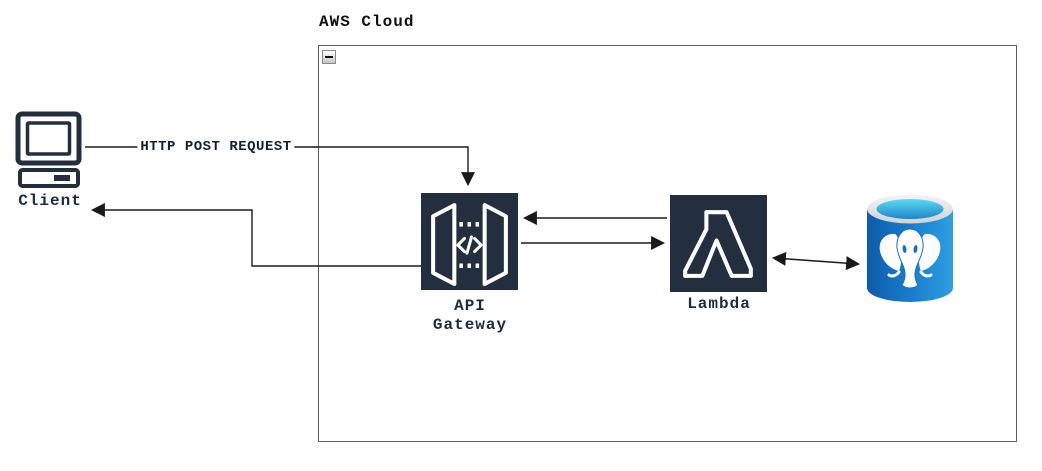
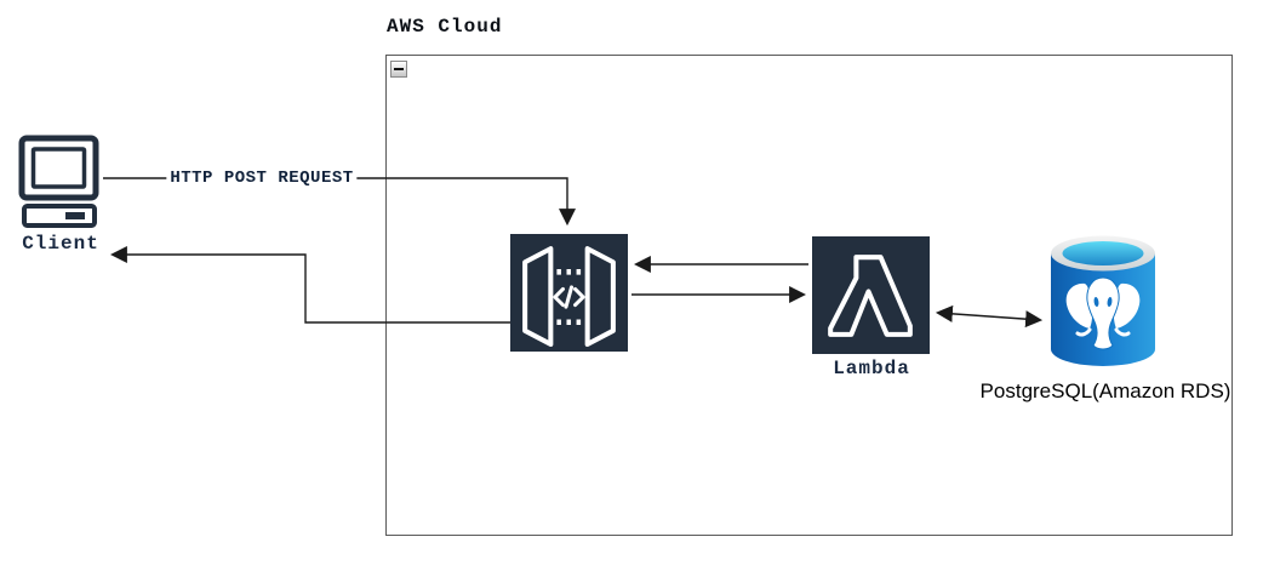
  AWS Cloud
  HTTP POST REQUEST
  Client
- API
- Gateway
  Lambda
+ PostgreSQL(Amazon RDS)
